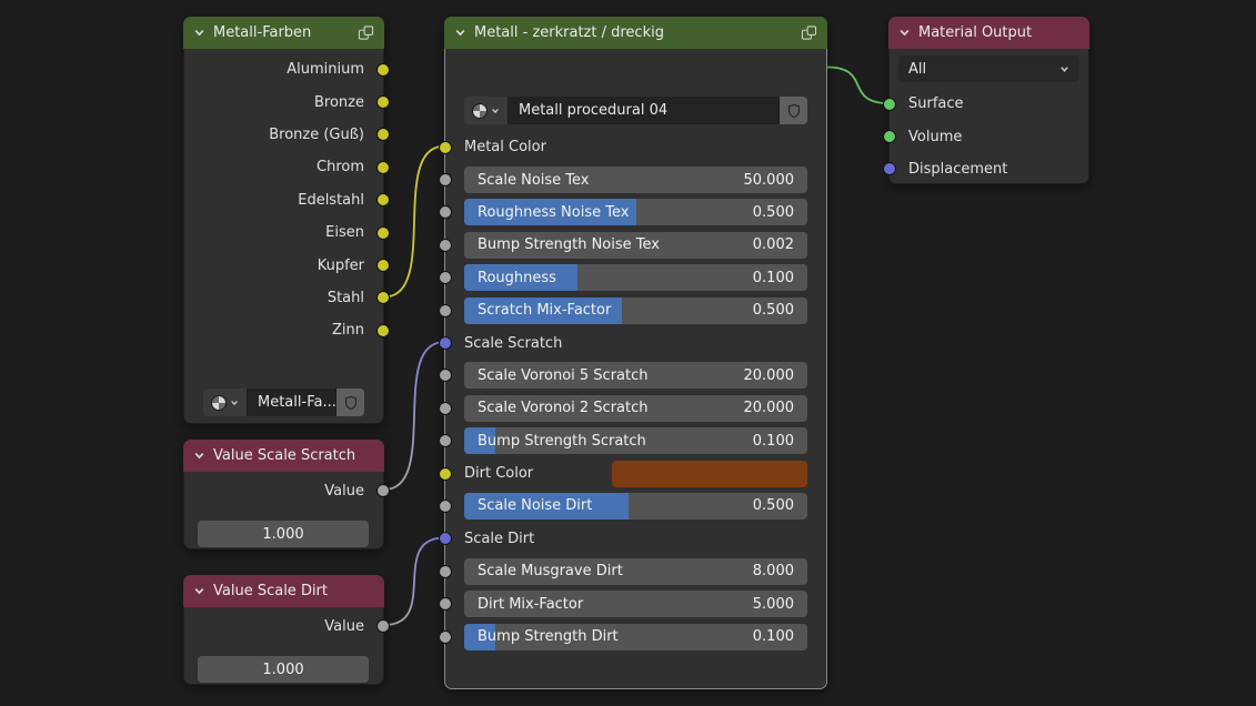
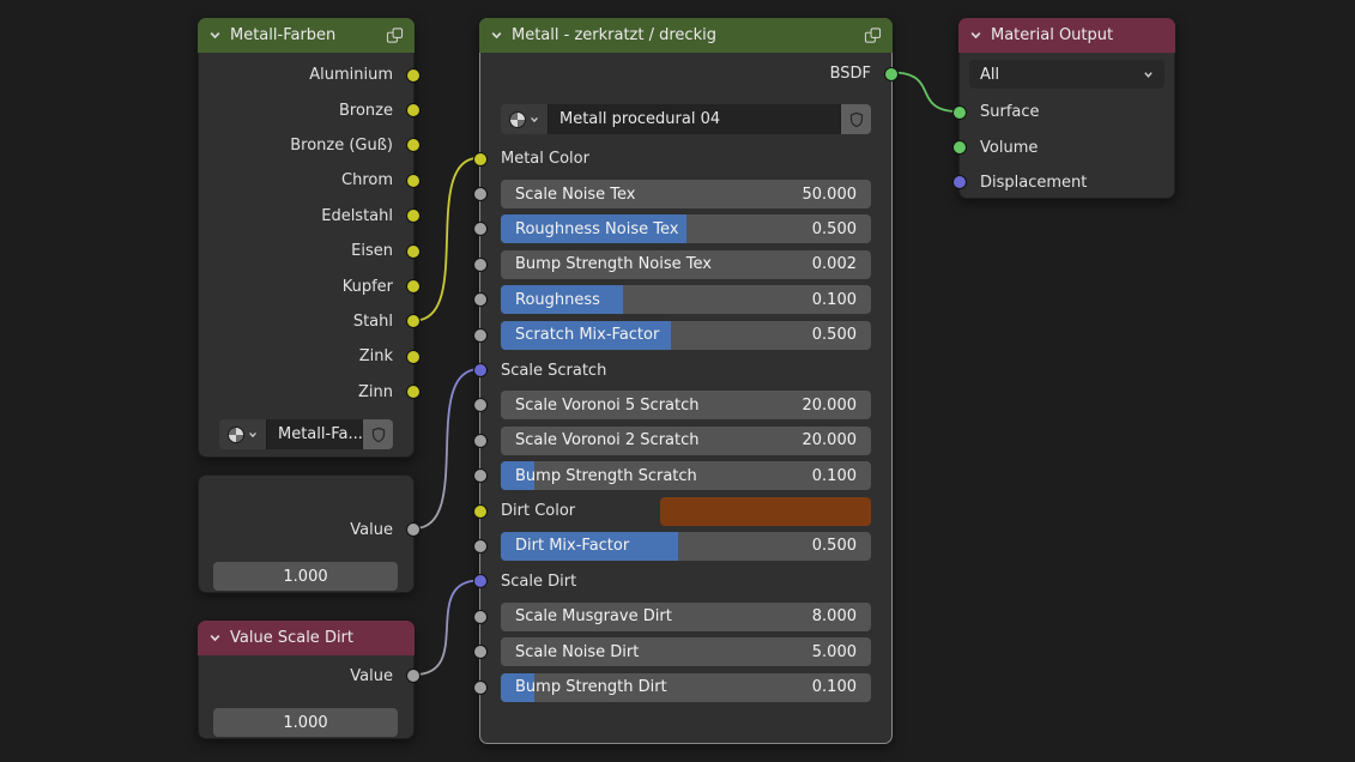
  Metall-Farben
  Aluminium
  Bronze
  Bronze (Guß)
  Chrom
  Edelstahl
  Eisen
  Kupfer
  Stahl
+ Zink
  Zinn
  Metall-Fa...
  Metall - zerkratzt / dreckig
+ BSDF
  Metall procedural 04
  Metal Color
  Scale Noise Tex
  50.000
  Roughness Noise Tex
  0.500
  Bump Strength Noise Tex
  0.002
  Roughness
  0.100
  Scratch Mix-Factor
  0.500
  Scale Scratch
  Scale Voronoi 5 Scratch
  20.000
  Scale Voronoi 2 Scratch
  20.000
  Bump Strength Scratch
  0.100
  Dirt Color
- Scale Noise Dirt
+ Dirt Mix-Factor
  0.500
  Scale Dirt
  Scale Musgrave Dirt
  8.000
- Dirt Mix-Factor
+ Scale Noise Dirt
  5.000
  Bump Strength Dirt
  0.100
  Material Output
  All
  Surface
  Volume
  Displacement
- Value Scale Scratch
  Value
  1.000
  Value Scale Dirt
  Value
  1.000
